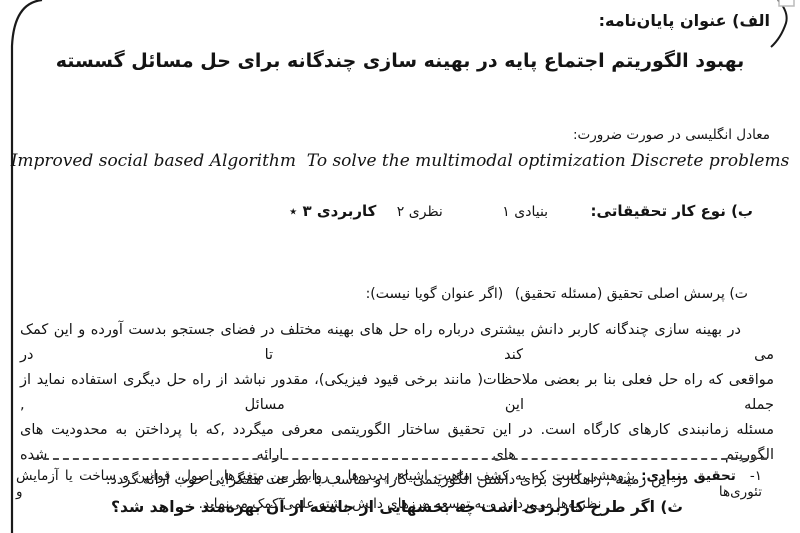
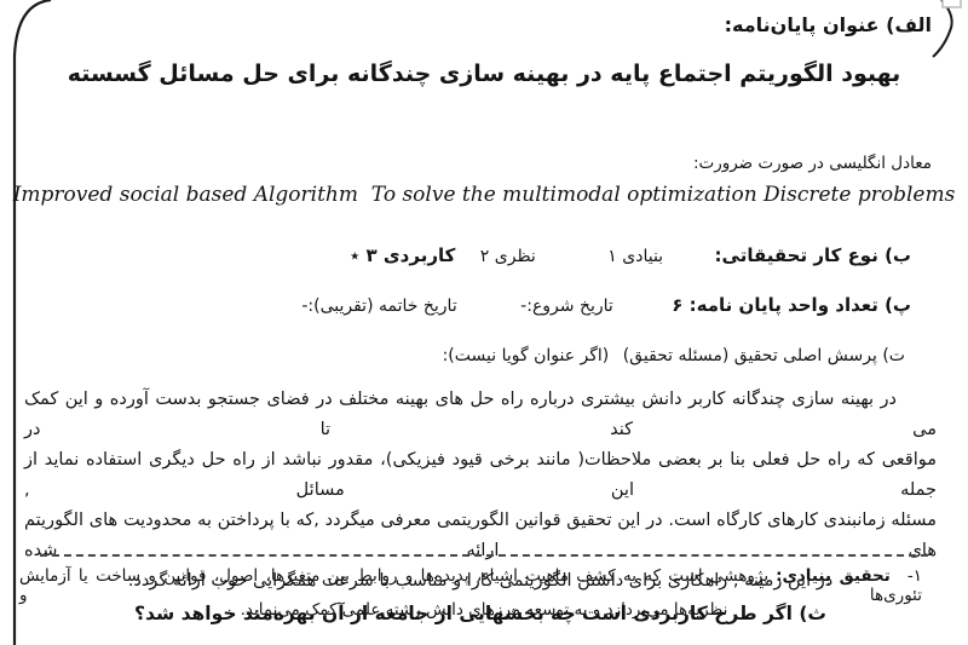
  الف) عنوان پایان‌نامه:
  بهبود الگوریتم اجتماع پایه در بهینه سازی چندگانه برای حل مسائل گسسته
  معادل انگلیسی در صورت ضرورت:
  Improved social based Algorithm To solve the multimodal optimization Discrete problems
  ب) نوع کار تحقیقاتی: بنیادی ۱ نظری ۲ کاربردی ۳ ٭
+ پ) تعداد واحد پایان نامه: ۶ تاریخ شروع:- تاریخ خاتمه (تقریبی):-
  ت) پرسش اصلی تحقیق (مسئله تحقیق) (اگر عنوان گویا نیست):
  در بهینه سازی چندگانه کاربر دانش بیشتری درباره راه حل های بهینه مختلف در فضای جستجو بدست آورده و این کمک می کند تا در
  مواقعی که راه حل فعلی بنا بر بعضی ملاحظات( مانند برخی قیود فیزیکی)، مقدور نباشد از راه حل دیگری استفاده نماید از جمله این مسائل ,
- مسئله زمانبندی کارهای کارگاه است. در این تحقیق ساختار الگوریتمی معرفی میگردد ,که با پرداختن به محدودیت های الگوریتم های ارائه شده
+ مسئله زمانبندی کارهای کارگاه است. در این تحقیق قوانین الگوریتمی معرفی میگردد ,که با پرداختن به محدودیت های الگوریتم های ارائه شده
  در این زمینه , راهکاری برای داشتن الگوریتمی کارا و مناسب با سرعت همگرایی خوب ارائه گردد.
  ث) اگر طرح کاربردی است چه بخشهایی از جامعه از آن بهره‌مند خواهد شد؟
  ۱-تحقیق بنیادی:پژوهشی است که به کشف ماهیت اشیاء، پدیده‌ها و روابط بین متغیرها، اصول، قوانین و ساخت یا آزمایش تئوری‌ها و
  نظریه‌ها می‌پردازد و به توسعه مرزهای دانش رشته علمی کمک می‌نماید.
